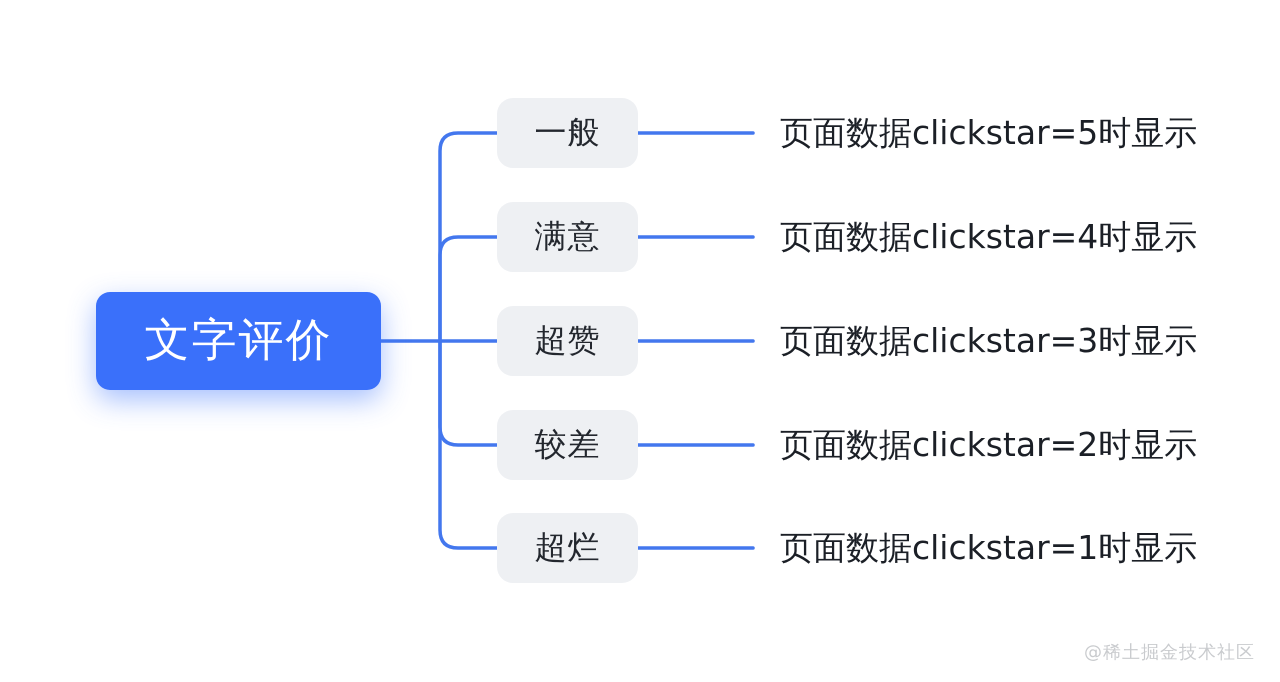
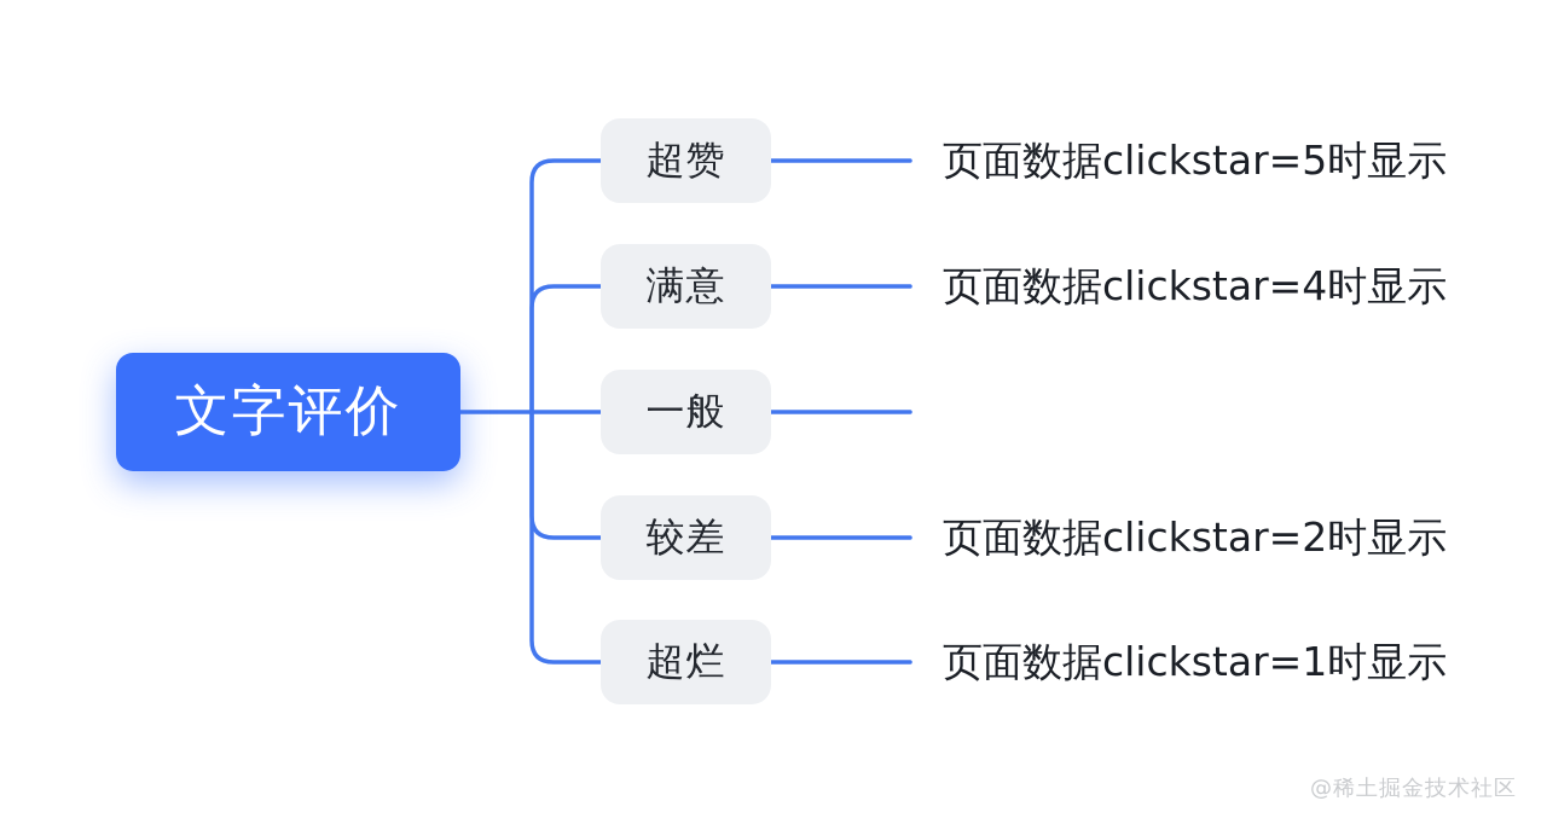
  文字评价
- 一般
+ 超赞
  满意
- 超赞
+ 一般
  较差
  超烂
  页面数据clickstar=5时显示
  页面数据clickstar=4时显示
- 页面数据clickstar=3时显示
  页面数据clickstar=2时显示
  页面数据clickstar=1时显示
  @稀土掘金技术社区
